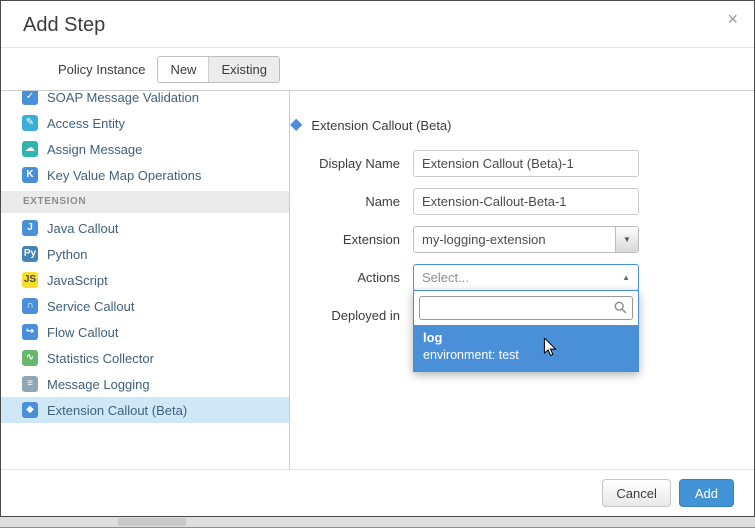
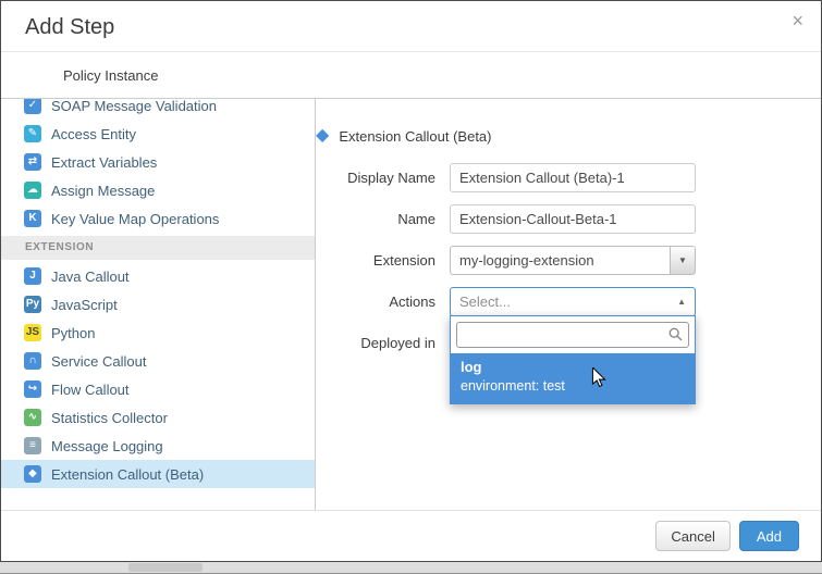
  Add Step
  ×
  Policy Instance
- New
- Existing
  ✓
  SOAP Message Validation
  ✎
  Access Entity
+ ⇄
+ Extract Variables
  ☁
  Assign Message
  K
  Key Value Map Operations
  EXTENSION
  J
  Java Callout
  Py
- Python
+ JavaScript
  JS
- JavaScript
+ Python
  ∩
  Service Callout
  ↪
  Flow Callout
  ∿
  Statistics Collector
  ≡
  Message Logging
  ◆
  Extension Callout (Beta)
  ◆
  Extension Callout (Beta)
  Display Name
  Extension Callout (Beta)-1
  Name
  Extension-Callout-Beta-1
  Extension
  my-logging-extension
  ▼
  Actions
  Select...
  ▲
  log
  environment: test
  Deployed in
  Cancel
  Add
